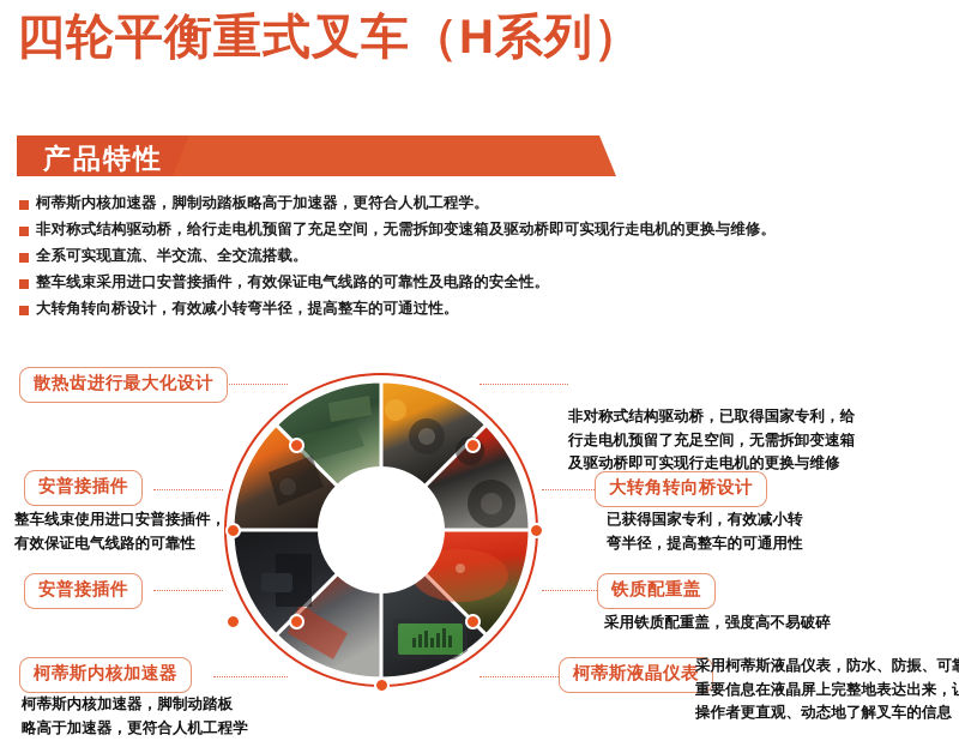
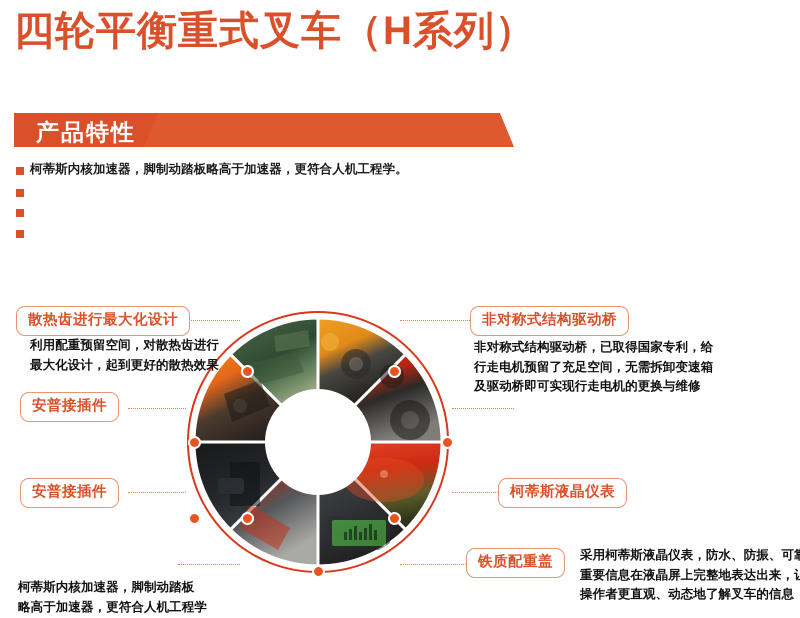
  四轮平衡重式叉车（H系列）
  产品特性
  柯蒂斯内核加速器，脚制动踏板略高于加速器，更符合人机工程学。
- 非对称式结构驱动桥，给行走电机预留了充足空间，无需拆卸变速箱及驱动桥即可实现行走电机的更换与维修。
- 全系可实现直流、半交流、全交流搭载。
- 整车线束采用进口安普接插件，有效保证电气线路的可靠性及电路的安全性。
- 大转角转向桥设计，有效减小转弯半径，提高整车的可通过性。
  散热齿进行最大化设计
+ 利用配重预留空间，对散热齿进行
+ 最大化设计，起到更好的散热效果
  安普接插件
- 整车线束使用进口安普接插件，
- 有效保证电气线路的可靠性
  安普接插件
- 柯蒂斯内核加速器
  柯蒂斯内核加速器，脚制动踏板
  略高于加速器，更符合人机工程学
+ 非对称式结构驱动桥
  非对称式结构驱动桥，已取得国家专利，给
  行走电机预留了充足空间，无需拆卸变速箱
  及驱动桥即可实现行走电机的更换与维修
- 大转角转向桥设计
- 已获得国家专利，有效减小转
- 弯半径，提高整车的可通用性
- 铁质配重盖
+ 柯蒂斯液晶仪表
- 采用铁质配重盖，强度高不易破碎
- 柯蒂斯液晶仪表
+ 铁质配重盖
  采用柯蒂斯液晶仪表，防水、防振、可
  重要信息在液晶屏上完整地表达出来，
  操作者更直观、动态地了解叉车的信息
